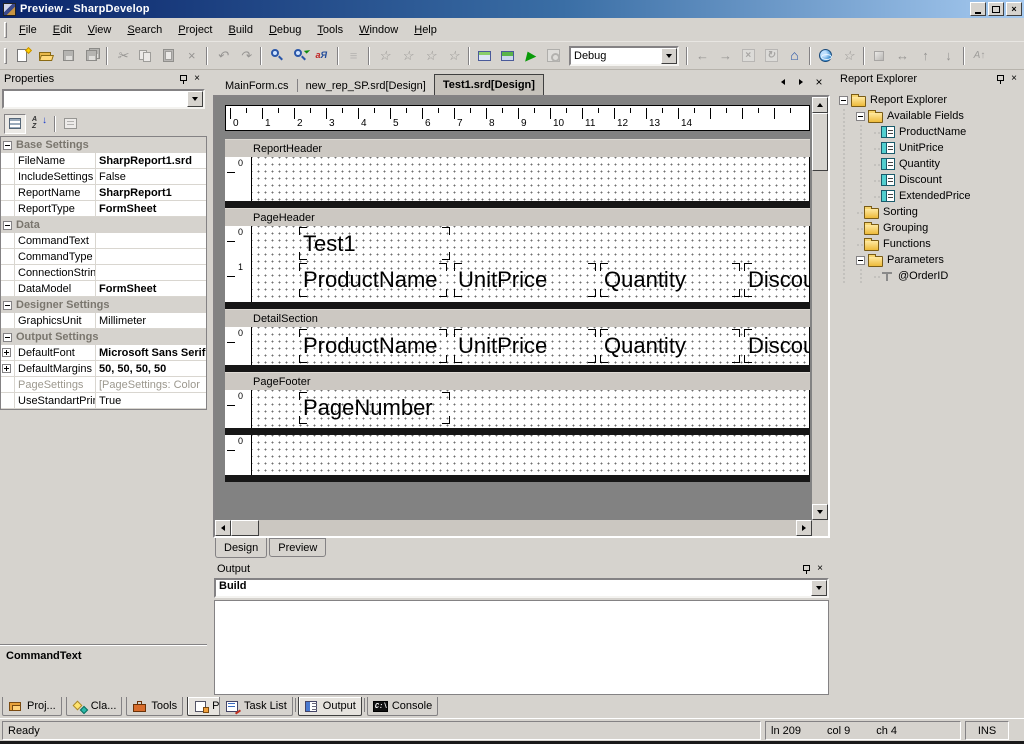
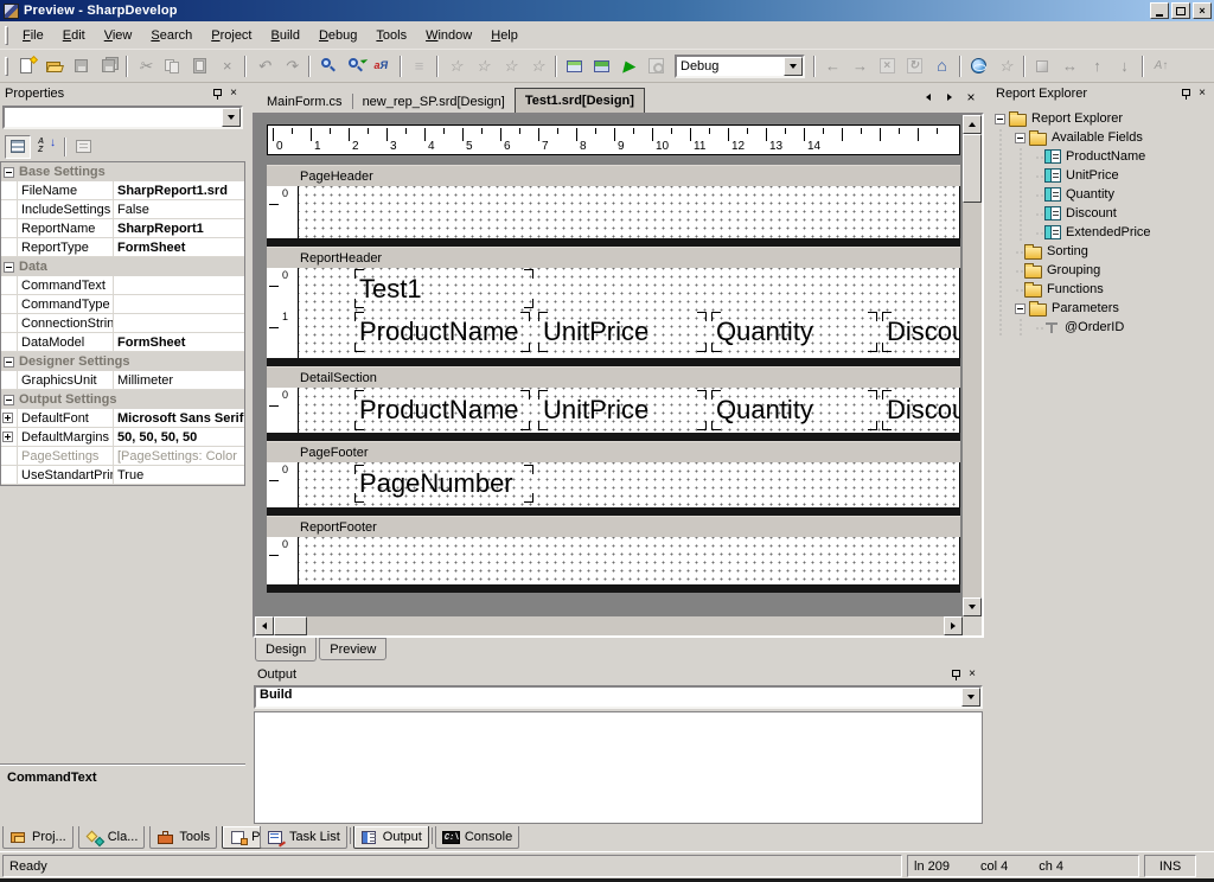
  Preview - SharpDevelop
  ×
  File
  Edit
  View
  Search
  Project
  Build
  Debug
  Tools
  Window
  Help
  ✂
  ×
  ↶
  ↷
  aЯ
  ≡
  ☆
  ☆
  ☆
  ☆
  ▶
  Debug
  ←
  →
  ×
  ↻
  ⌂
  ☆
  ↔
  ↑
  ↓
  A↑
  Properties
  ×
  ↓
  Base Settings
  FileName
  SharpReport1.srd
  IncludeSettings
  False
  ReportName
  SharpReport1
  ReportType
  FormSheet
  Data
  CommandText
  CommandType
  ConnectionStrin
  DataModel
  FormSheet
  Designer Settings
  GraphicsUnit
  Millimeter
  Output Settings
  DefaultFont
  Microsoft Sans Serif
  DefaultMargins
  50, 50, 50, 50
  PageSettings
  [PageSettings: Color
  UseStandartPrin
  True
  CommandText
  Proj...
  Cla...
  Tools
  MainForm.cs
  new_rep_SP.srd[Design]
  Test1.srd[Design]
  ×
  0
  1
  2
  3
  4
  5
  6
  7
  8
  9
  10
  11
  12
  13
  14
- ReportHeader
+ PageHeader
  0
- PageHeader
+ ReportHeader
  0
  1
  Test1
  ProductName
  UnitPrice
  Quantity
  DetailSection
  0
  ProductName
  UnitPrice
  Quantity
  PageFooter
  0
  PageNumber
+ ReportFooter
  0
  Design
  Preview
  Output
  ×
  Build
  Task List
  Output
  C:\
  Console
  Report Explorer
  ×
  Report Explorer
  Available Fields
  ProductName
  UnitPrice
  Quantity
  Discount
  ExtendedPrice
  Sorting
  Grouping
  Functions
  Parameters
  @OrderID
  Ready
  ln 209
- col 9
+ col 4
  ch 4
  INS
